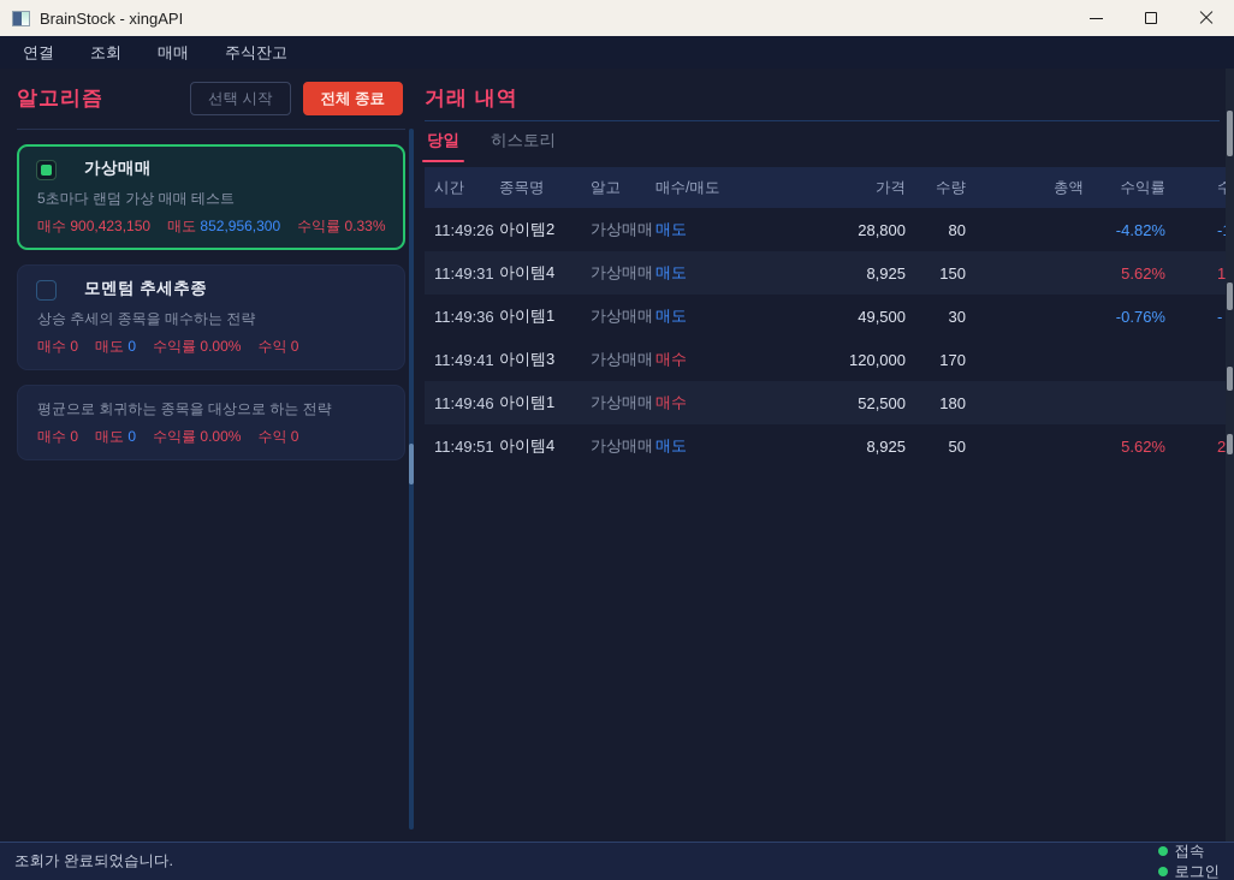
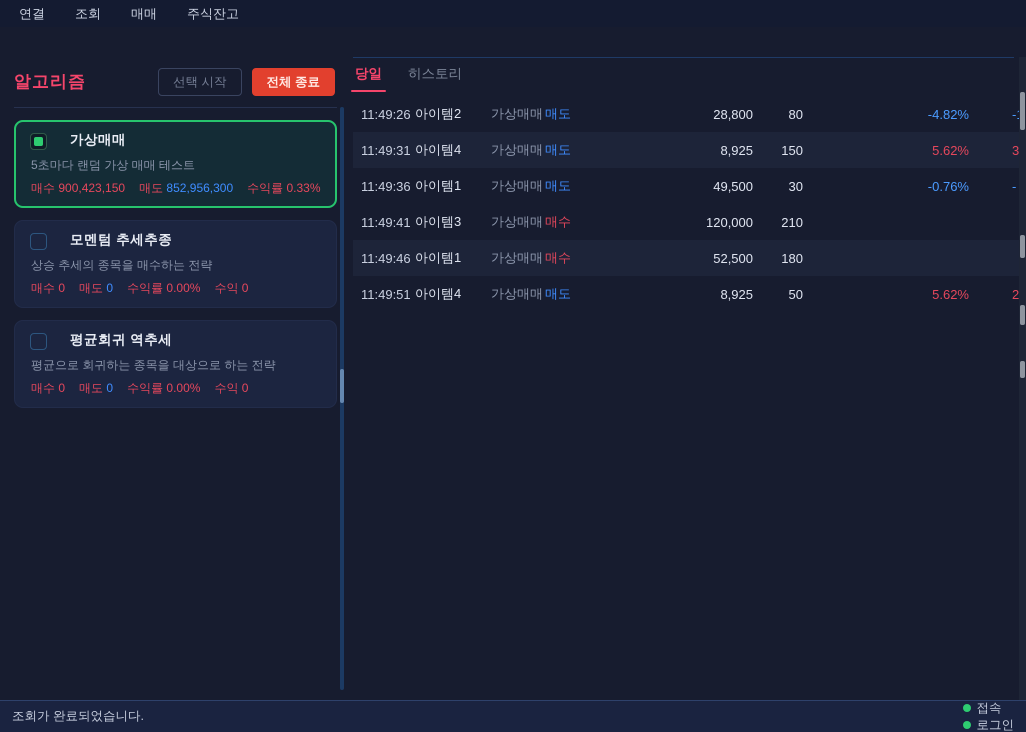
- BrainStock - xingAPI
  연결
  조회
  매매
  주식잔고
  알고리즘
  선택 시작
  전체 종료
  가상매매
  5초마다 랜덤 가상 매매 테스트
  매수 900,423,150 매도 852,956,300 수익률 0.33%
  모멘텀 추세추종
  상승 추세의 종목을 매수하는 전략
  매수 0 매도 0 수익률 0.00% 수익 0
+ 평균회귀 역추세
  평균으로 회귀하는 종목을 대상으로 하는 전략
  매수 0 매도 0 수익률 0.00% 수익 0
- 거래 내역
  당일
  히스토리
- 시간
- 종목명
- 알고
- 매수/매도
- 가격
- 수량
- 총액
- 수익률
  11:49:26
  아이템2
  가상매매
  매도
  28,800
  80
  -4.82%
  11:49:31
  아이템4
  가상매매
  매도
  8,925
  150
  5.62%
- 1
+ 3
  11:49:36
  아이템1
  가상매매
  매도
  49,500
  30
  -0.76%
  -
  11:49:41
  아이템3
  가상매매
  매수
  120,000
- 170
+ 210
  11:49:46
  아이템1
  가상매매
  매수
  52,500
  180
  11:49:51
  아이템4
  가상매매
  매도
  8,925
  50
  5.62%
  2
  조회가 완료되었습니다.
  접속
  로그인
